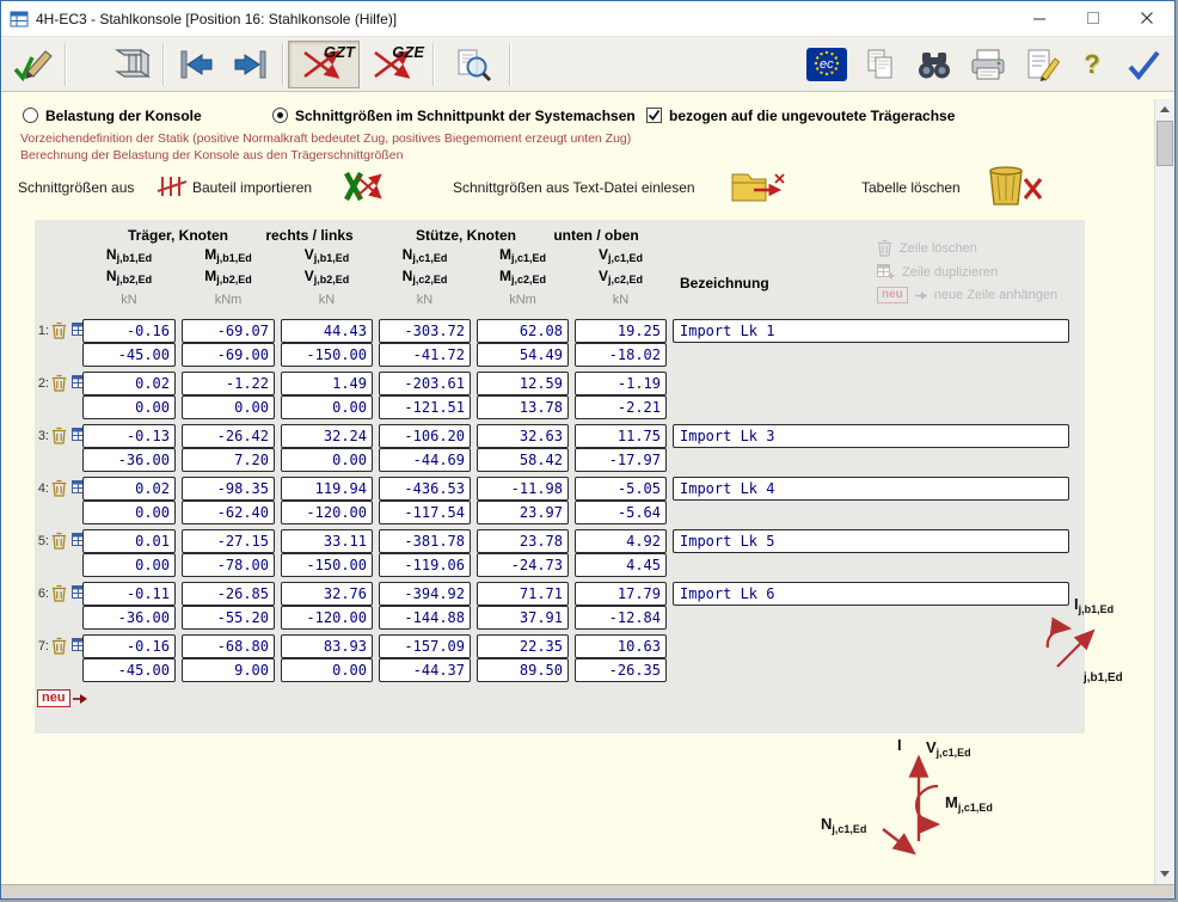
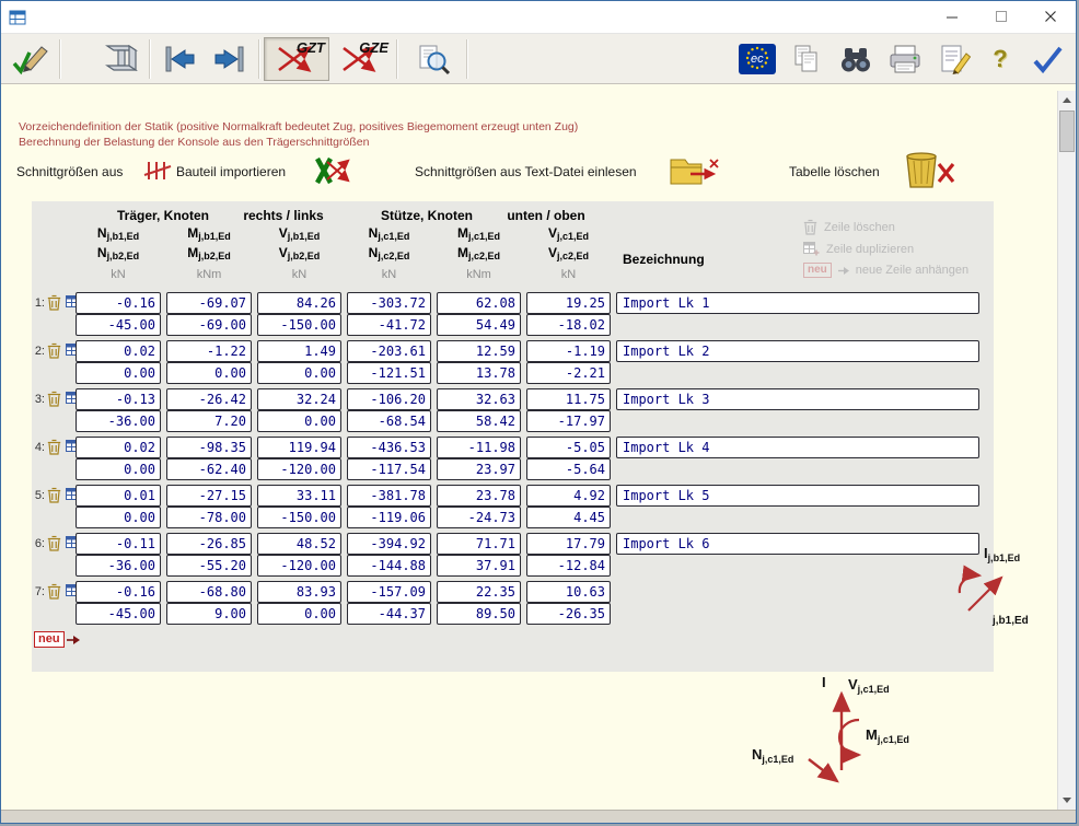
- 4H-EC3 - Stahlkonsole [Position 16: Stahlkonsole (Hilfe)]
  GZT
  GZE
  ec
  ?
- Belastung der Konsole
- Schnittgrößen im Schnittpunkt der Systemachsen
- bezogen auf die ungevoutete Trägerachse
  Vorzeichendefinition der Statik (positive Normalkraft bedeutet Zug, positives Biegemoment erzeugt unten Zug)
  Berechnung der Belastung der Konsole aus den Trägerschnittgrößen
  Schnittgrößen aus
  Bauteil importieren
  Schnittgrößen aus Text-Datei einlesen
  Tabelle löschen
  Träger, Knoten
  rechts / links
  Stütze, Knoten
  unten / oben
  Nj,b1,Ed
  Nj,b2,Ed
  kN
  Mj,b1,Ed
  Mj,b2,Ed
  kNm
  Vj,b1,Ed
  Vj,b2,Ed
  kN
  Nj,c1,Ed
  Nj,c2,Ed
  kN
  Mj,c1,Ed
  Mj,c2,Ed
  kNm
  Vj,c1,Ed
  Vj,c2,Ed
  kN
  Bezeichnung
  Zeile löschen
  Zeile duplizieren
  neu
  neue Zeile anhängen
  Ij,b1,Ed
  j,b1,Ed
  neu
  1:
  -0.16
  -69.07
- 44.43
+ 84.26
  -303.72
  62.08
  19.25
  -45.00
  -69.00
  -150.00
  -41.72
  54.49
  -18.02
  Import Lk 1
  2:
  0.02
  -1.22
  1.49
  -203.61
  12.59
  -1.19
  0.00
  0.00
  0.00
  -121.51
  13.78
  -2.21
+ Import Lk 2
  3:
  -0.13
  -26.42
  32.24
  -106.20
  32.63
  11.75
  -36.00
  7.20
  0.00
- -44.69
+ -68.54
  58.42
  -17.97
  Import Lk 3
  4:
  0.02
  -98.35
  119.94
  -436.53
  -11.98
  -5.05
  0.00
  -62.40
  -120.00
  -117.54
  23.97
  -5.64
  Import Lk 4
  5:
  0.01
  -27.15
  33.11
  -381.78
  23.78
  4.92
  0.00
  -78.00
  -150.00
  -119.06
  -24.73
  4.45
  Import Lk 5
  6:
  -0.11
  -26.85
- 32.76
+ 48.52
  -394.92
  71.71
  17.79
  -36.00
  -55.20
  -120.00
  -144.88
  37.91
  -12.84
  Import Lk 6
  7:
  -0.16
  -68.80
  83.93
  -157.09
  22.35
  10.63
  -45.00
  9.00
  0.00
  -44.37
  89.50
  -26.35
  I
  Vj,c1,Ed
  Mj,c1,Ed
  Nj,c1,Ed
